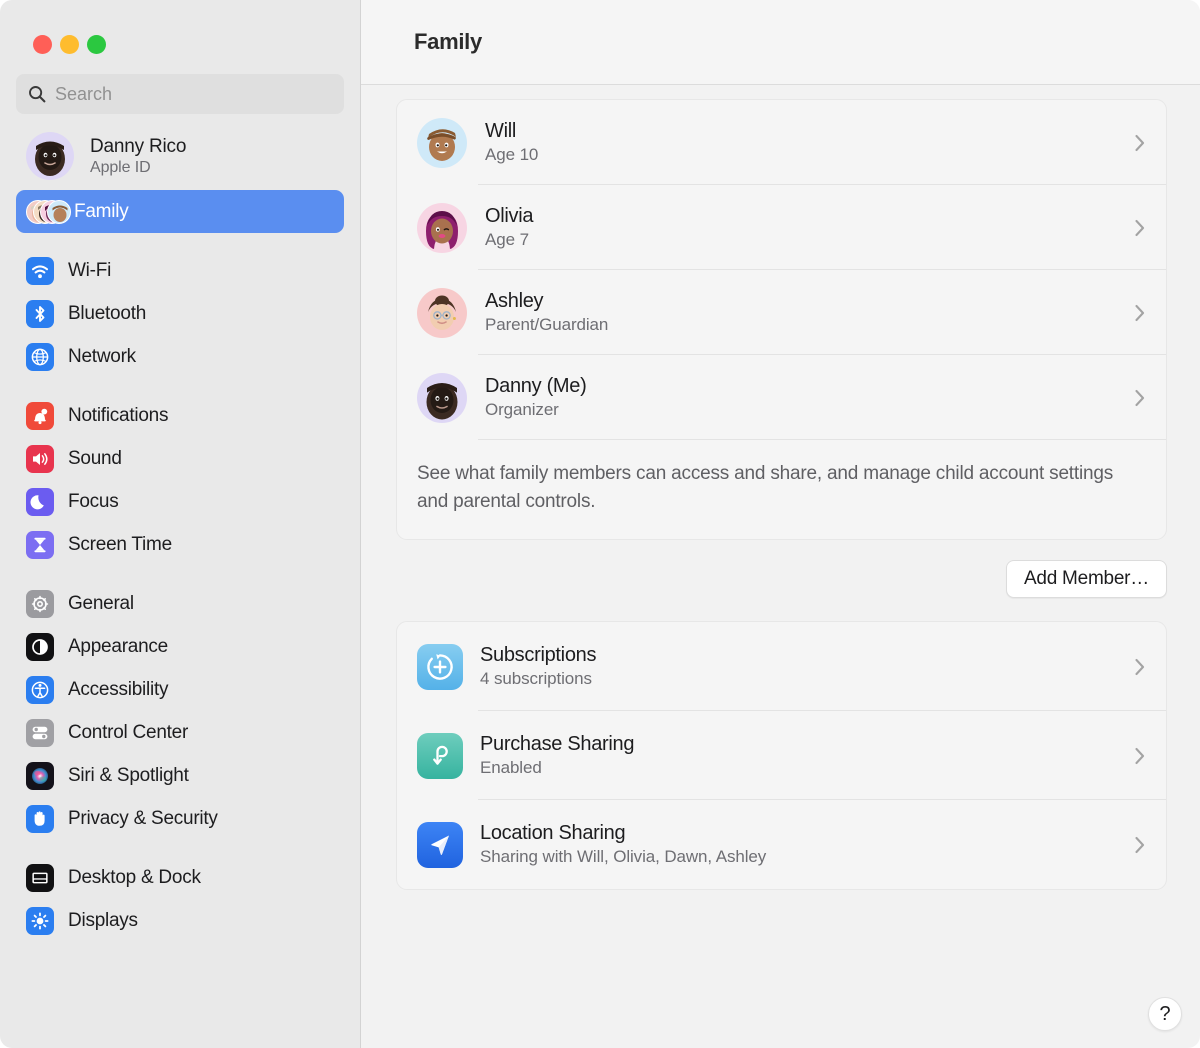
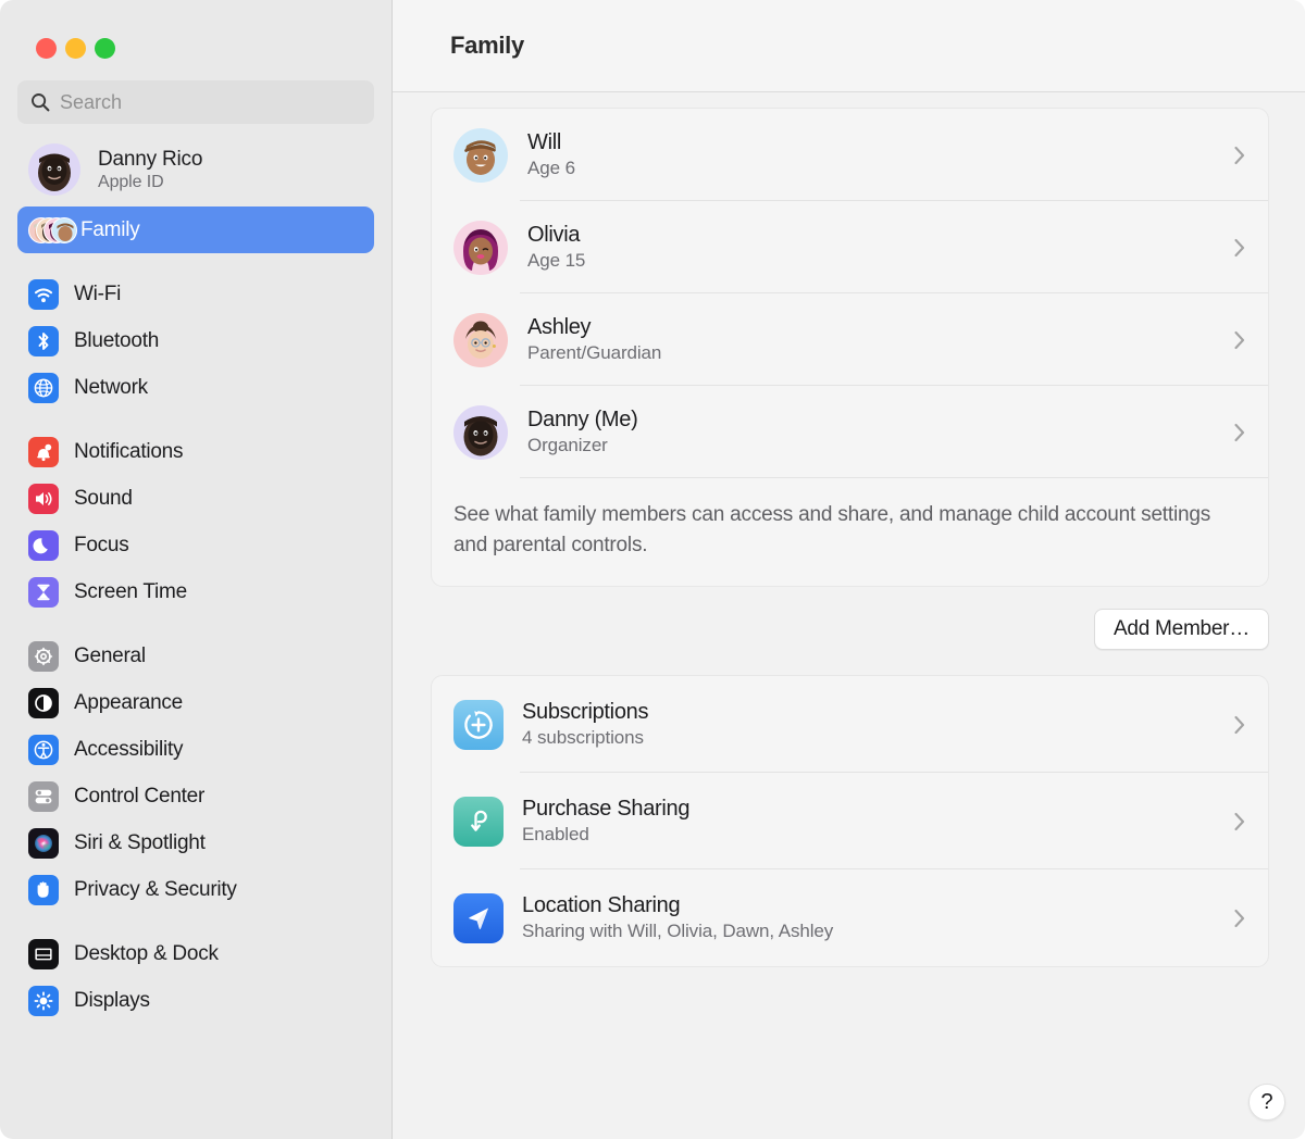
  Search
  Danny Rico
  Apple ID
  Family
  Wi-Fi
  Bluetooth
  Network
  Notifications
  Sound
  Focus
  Screen Time
  General
  Appearance
  Accessibility
  Control Center
  Siri & Spotlight
  Privacy & Security
  Desktop & Dock
  Displays
  Family
  Will
- Age 10
+ Age 6
  Olivia
- Age 7
+ Age 15
  Ashley
  Parent/Guardian
  Danny (Me)
  Organizer
  See what family members can access and share, and manage child account settings and parental controls.
  Add Member…
  Subscriptions
  4 subscriptions
  Purchase Sharing
  Enabled
  Location Sharing
  Sharing with Will, Olivia, Dawn, Ashley
  ?
